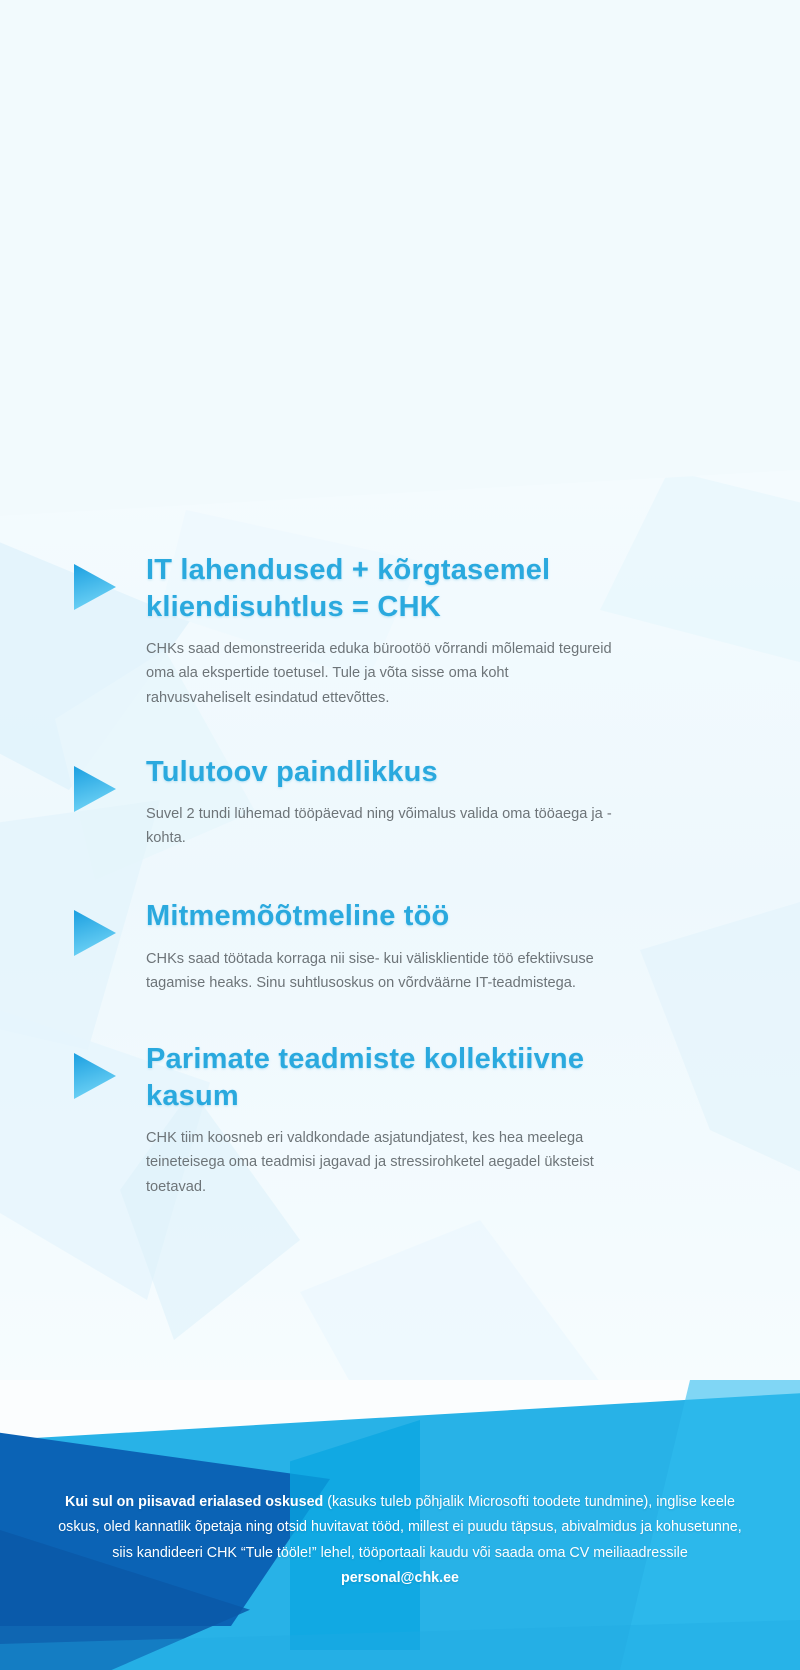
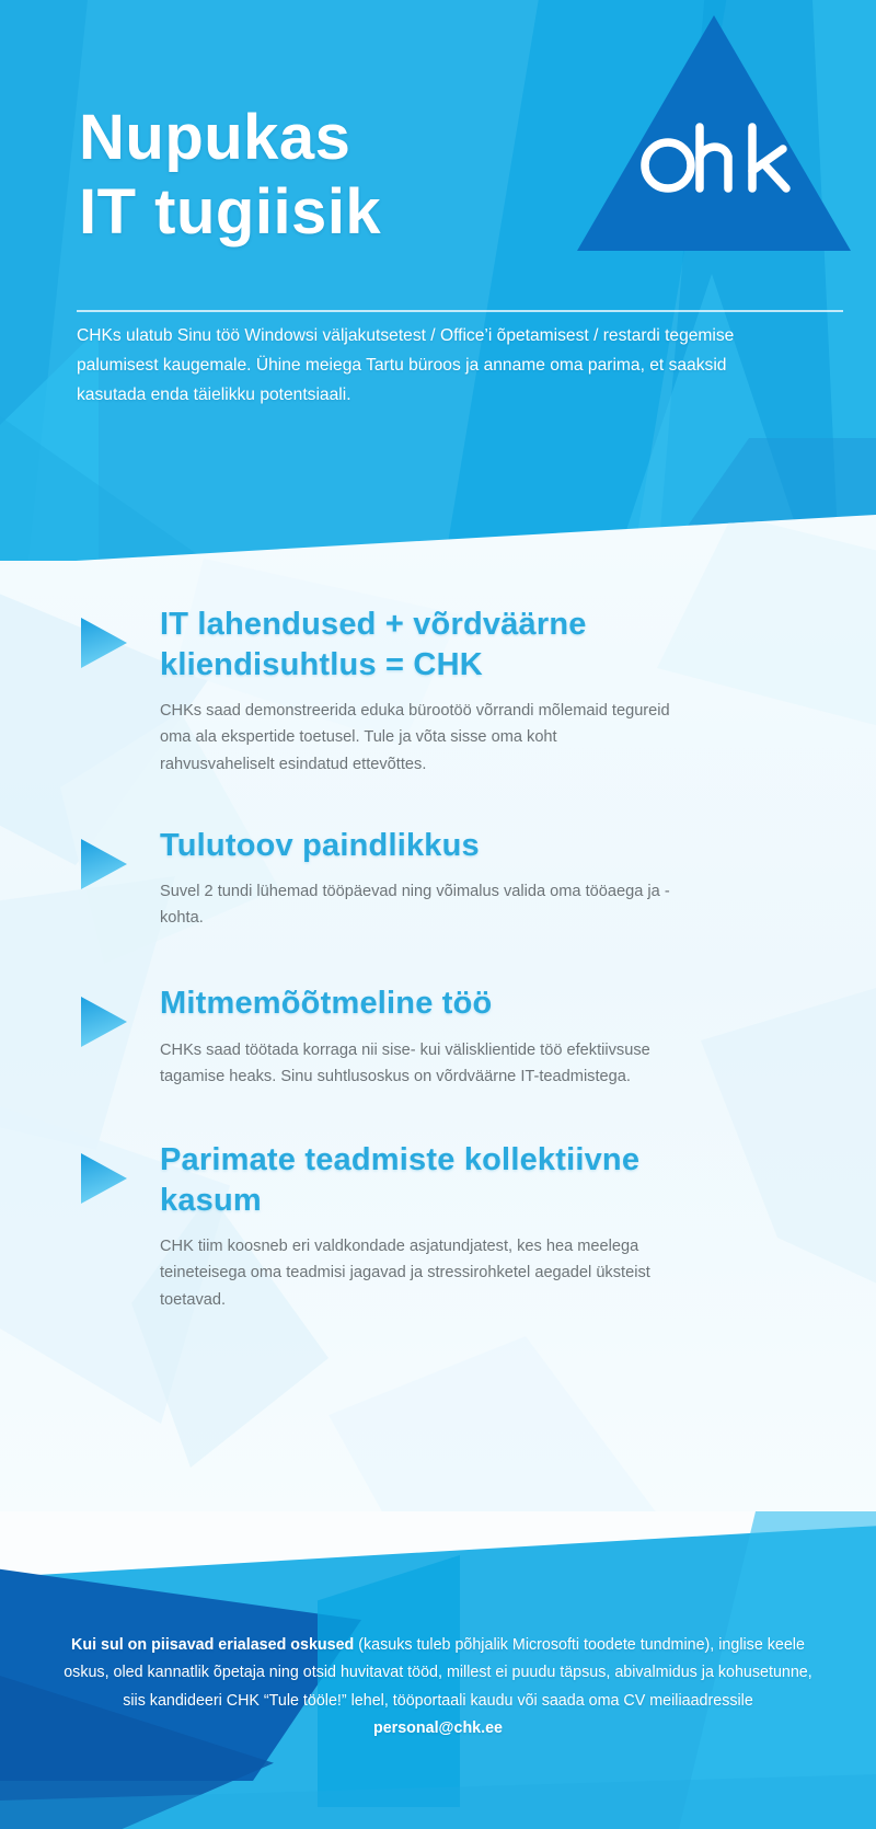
+ Nupukas
+ IT tugiisik
+ CHKs ulatub Sinu töö Windowsi väljakutsetest / Office’i õpetamisest / restardi tegemise palumisest kaugemale. Ühine meiega Tartu büroos ja anname oma parima, et saaksid kasutada enda täielikku potentsiaali.
- IT lahendused + kõrgtasemel kliendisuhtlus = CHK
+ IT lahendused + võrdväärne kliendisuhtlus = CHK
  CHKs saad demonstreerida eduka bürootöö võrrandi mõlemaid tegureid oma ala ekspertide toetusel. Tule ja võta sisse oma koht rahvusvaheliselt esindatud ettevõttes.
  Tulutoov paindlikkus
  Suvel 2 tundi lühemad tööpäevad ning võimalus valida oma tööaega ja -kohta.
  Mitmemõõtmeline töö
  CHKs saad töötada korraga nii sise- kui välisklientide töö efektiivsuse tagamise heaks. Sinu suhtlusoskus on võrdväärne IT-teadmistega.
  Parimate teadmiste kollektiivne kasum
  CHK tiim koosneb eri valdkondade asjatundjatest, kes hea meelega teineteisega oma teadmisi jagavad ja stressirohketel aegadel üksteist toetavad.
  Kui sul on piisavad erialased oskused (kasuks tuleb põhjalik Microsofti toodete tundmine), inglise keele oskus, oled kannatlik õpetaja ning otsid huvitavat tööd, millest ei puudu täpsus, abivalmidus ja kohusetunne, siis kandideeri CHK “Tule tööle!” lehel, tööportaali kaudu või saada oma CV meiliaadressile personal@chk.ee
